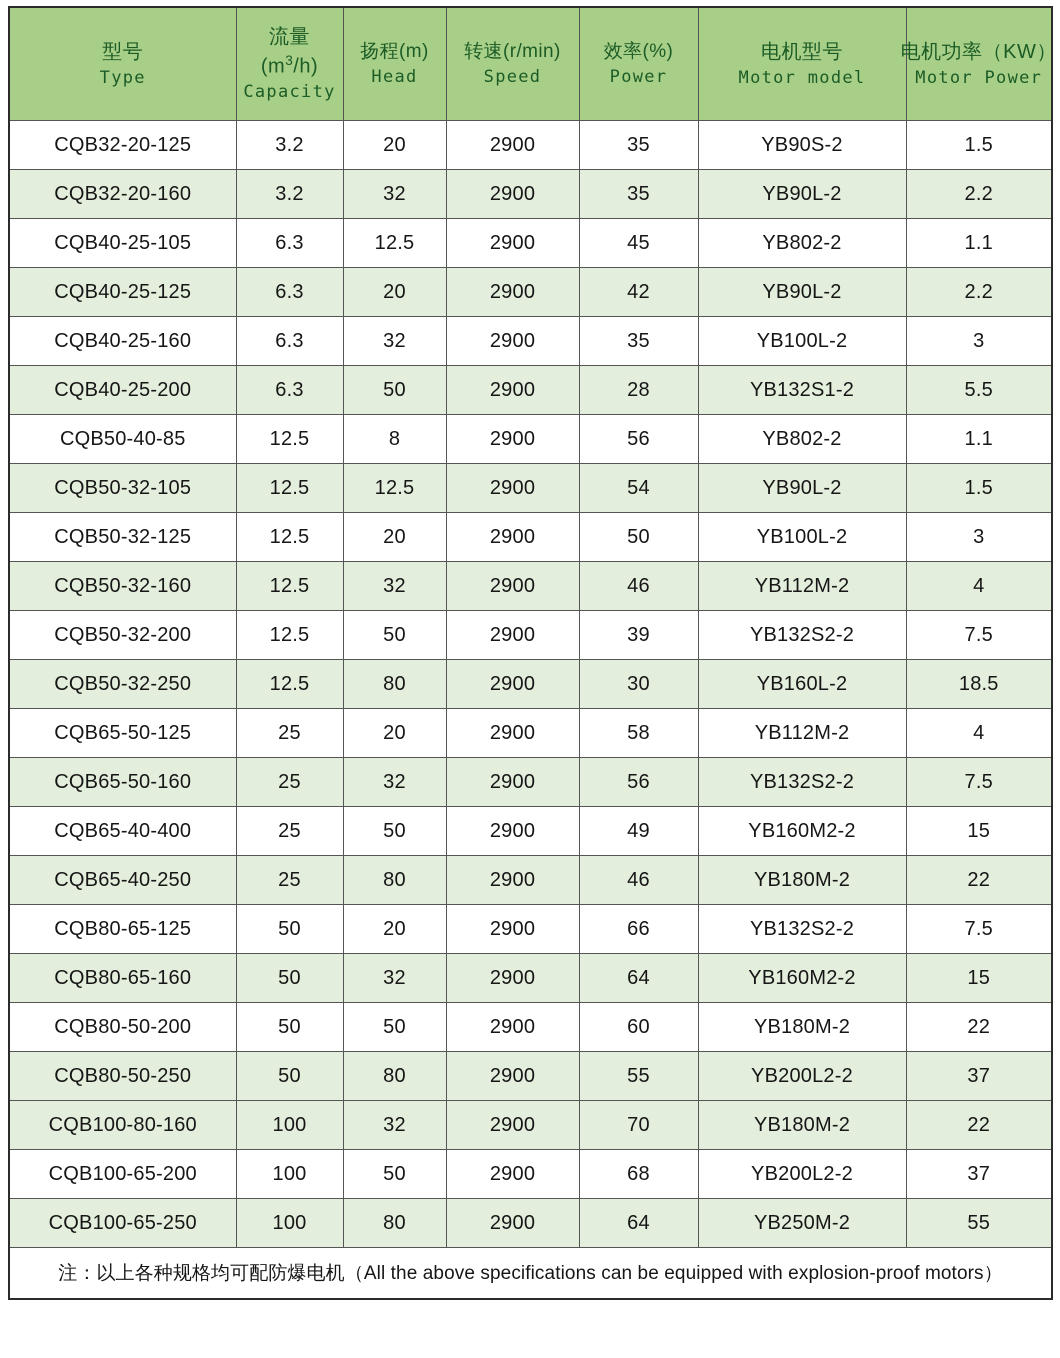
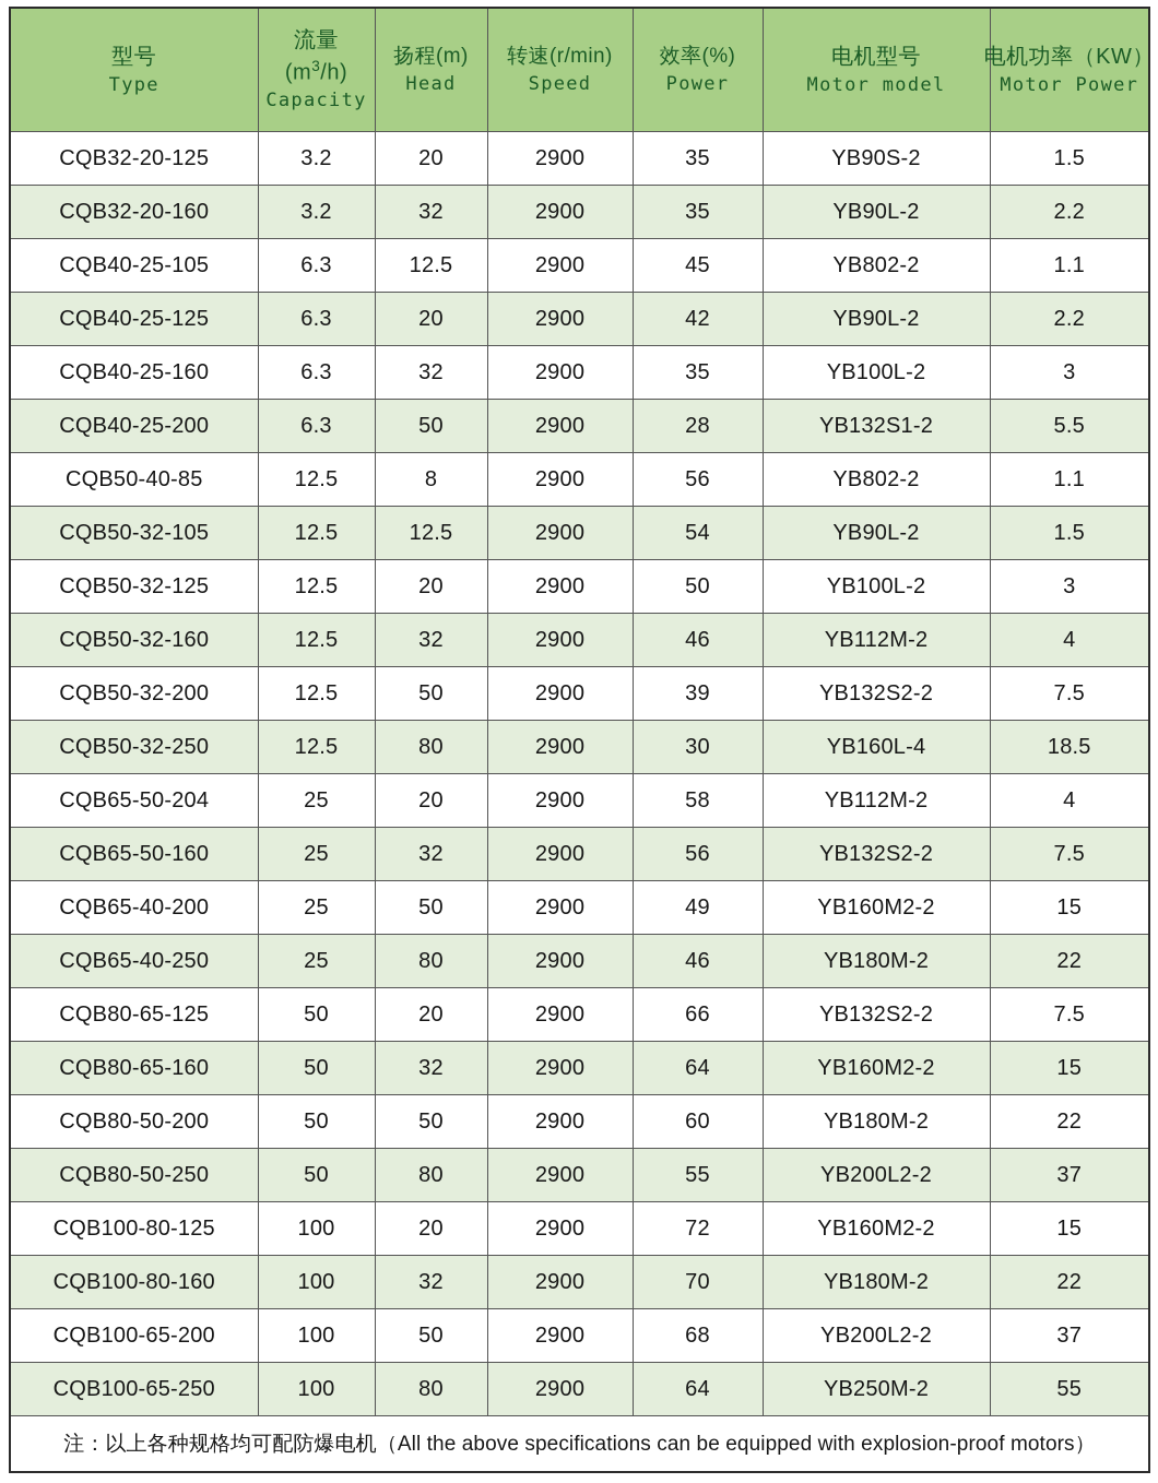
  型号 Type	流量 (m3/h) Capacity	扬程(m) Head	转速(r/min) Speed	效率(%) Power	电机型号 Motor model	电机功率（KW） Motor Power
  CQB32-20-125	3.2	20	2900	35	YB90S-2	1.5
  CQB32-20-160	3.2	32	2900	35	YB90L-2	2.2
  CQB40-25-105	6.3	12.5	2900	45	YB802-2	1.1
  CQB40-25-125	6.3	20	2900	42	YB90L-2	2.2
  CQB40-25-160	6.3	32	2900	35	YB100L-2	3
  CQB40-25-200	6.3	50	2900	28	YB132S1-2	5.5
  CQB50-40-85	12.5	8	2900	56	YB802-2	1.1
  CQB50-32-105	12.5	12.5	2900	54	YB90L-2	1.5
  CQB50-32-125	12.5	20	2900	50	YB100L-2	3
  CQB50-32-160	12.5	32	2900	46	YB112M-2	4
  CQB50-32-200	12.5	50	2900	39	YB132S2-2	7.5
- CQB50-32-250	12.5	80	2900	30	YB160L-2	18.5
+ CQB50-32-250	12.5	80	2900	30	YB160L-4	18.5
- CQB65-50-125	25	20	2900	58	YB112M-2	4
+ CQB65-50-204	25	20	2900	58	YB112M-2	4
  CQB65-50-160	25	32	2900	56	YB132S2-2	7.5
- CQB65-40-400	25	50	2900	49	YB160M2-2	15
+ CQB65-40-200	25	50	2900	49	YB160M2-2	15
  CQB65-40-250	25	80	2900	46	YB180M-2	22
  CQB80-65-125	50	20	2900	66	YB132S2-2	7.5
  CQB80-65-160	50	32	2900	64	YB160M2-2	15
  CQB80-50-200	50	50	2900	60	YB180M-2	22
  CQB80-50-250	50	80	2900	55	YB200L2-2	37
+ CQB100-80-125	100	20	2900	72	YB160M2-2	15
  CQB100-80-160	100	32	2900	70	YB180M-2	22
  CQB100-65-200	100	50	2900	68	YB200L2-2	37
  CQB100-65-250	100	80	2900	64	YB250M-2	55
  注：以上各种规格均可配防爆电机（All the above specifications can be equipped with explosion-proof motors）
